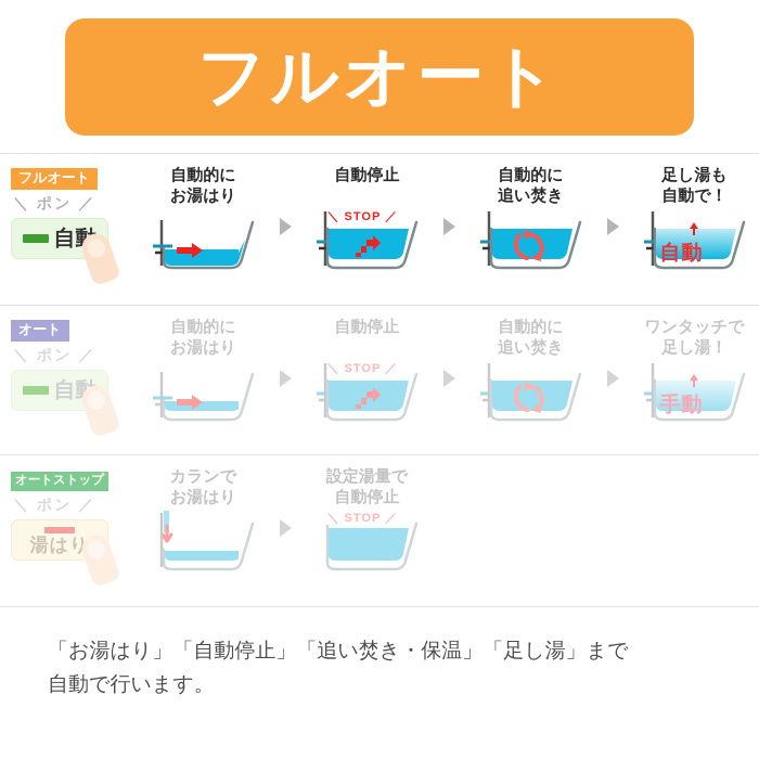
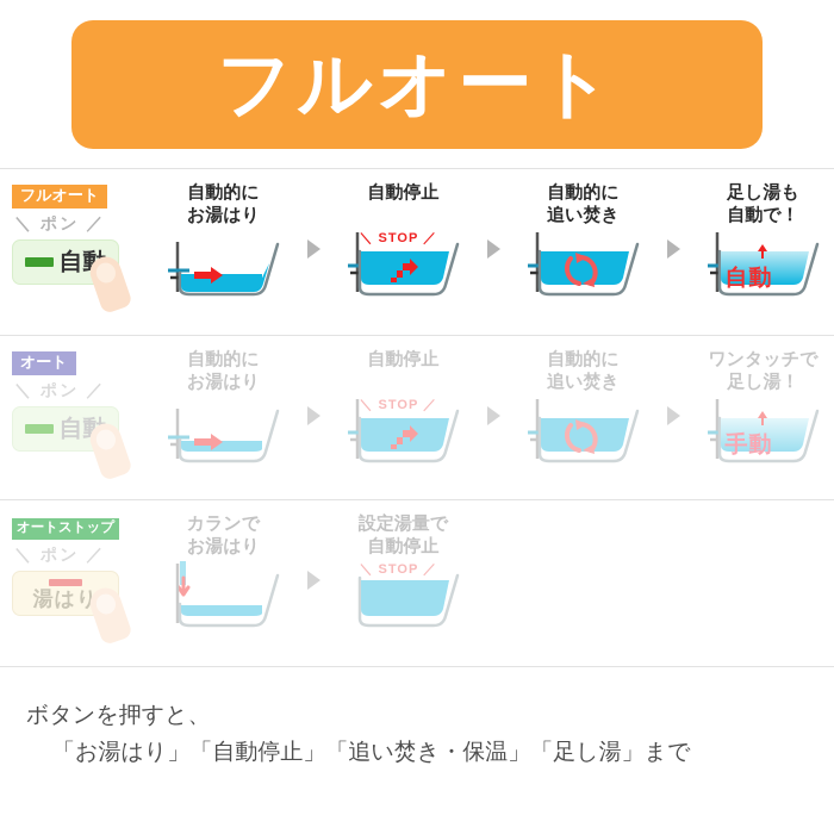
  フルオート
  フルオート
  ＼ ポン ／
  自動的に
  お湯はり
  自動停止
  ＼ STOP ／
  自動的に
  追い焚き
  足し湯も
  自動で！
  自動
  オート
  ＼ ポン ／
  自動的に
  お湯はり
  自動停止
  ＼ STOP ／
  自動的に
  追い焚き
  ワンタッチで
  足し湯！
  手動
  オートストップ
  ＼ ポン ／
  湯はり
  カランで
  お湯はり
  設定湯量で
  自動停止
  ＼ STOP ／
+ ボタンを押すと、
  「お湯はり」「自動停止」「追い焚き・保温」「足し湯」まで
- 自動で行います。
